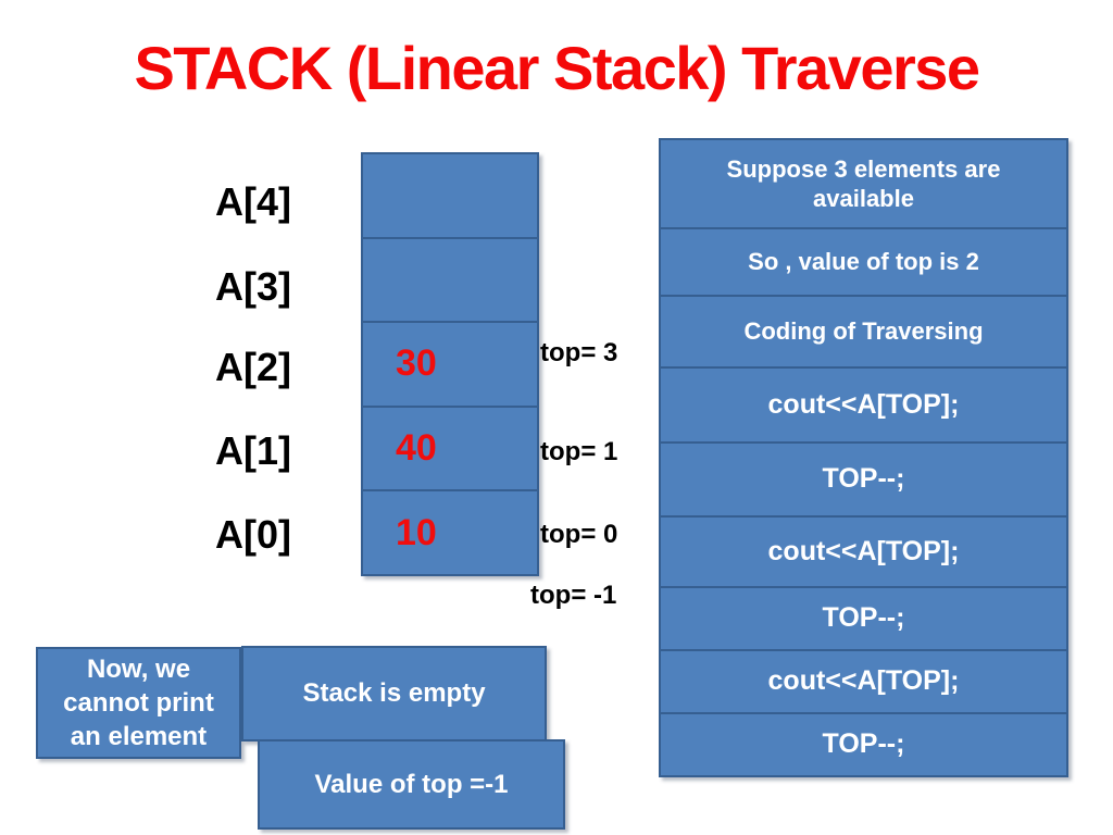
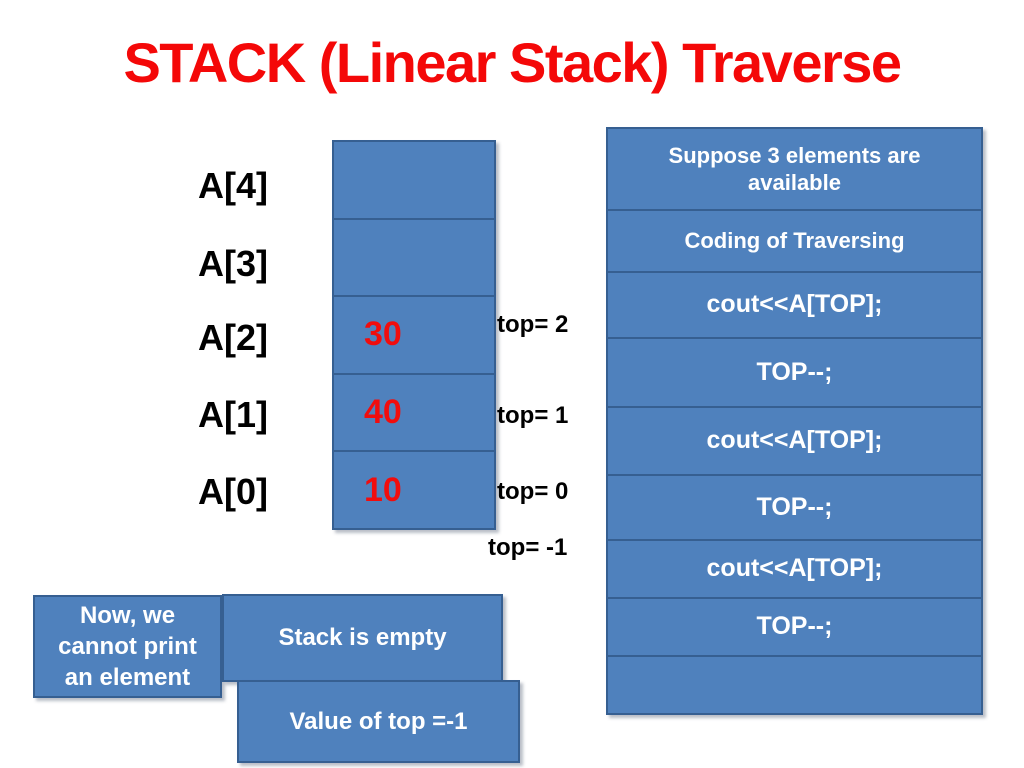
  STACK (Linear Stack) Traverse
  A[4]
  A[3]
  A[2]
  A[1]
  A[0]
  30
  40
  10
- top= 3
+ top= 2
  top= 1
  top= 0
  top= -1
  Now, we cannot print an element
  Stack is empty
  Value of top =-1
  Suppose 3 elements are available
- So , value of top is 2
  Coding of Traversing
  cout<<A[TOP];
  TOP--;
  cout<<A[TOP];
  TOP--;
  cout<<A[TOP];
  TOP--;
